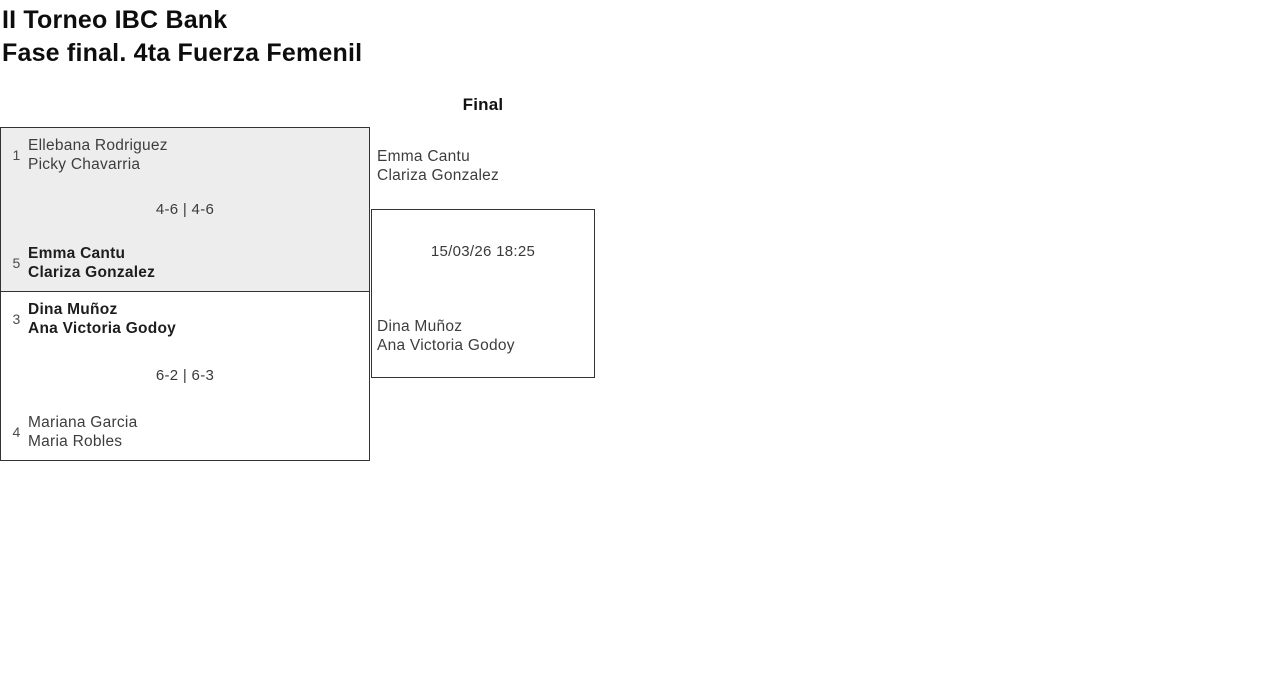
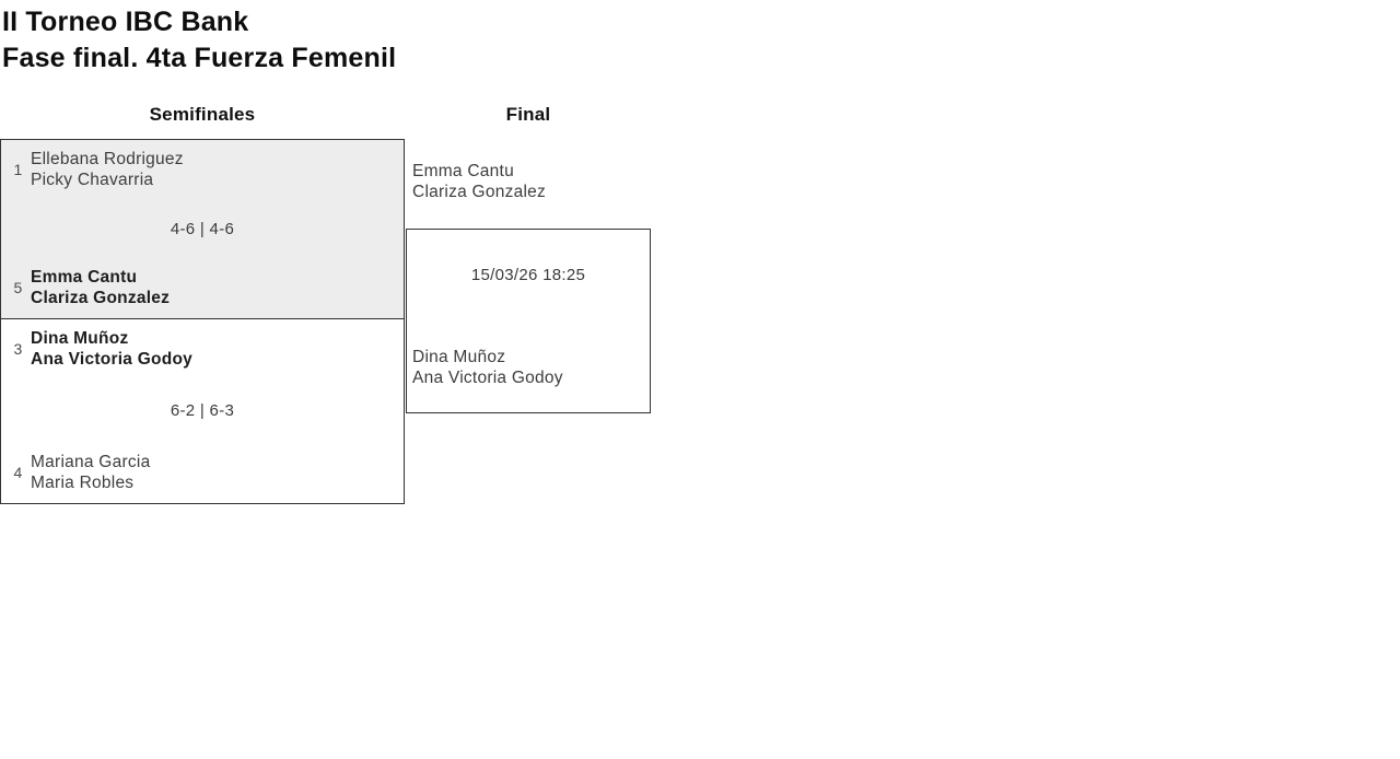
  II Torneo IBC Bank
  Fase final. 4ta Fuerza Femenil
+ Semifinales
  Final
  1
  Ellebana Rodriguez
  Picky Chavarria
  4-6 | 4-6
  5
  Emma Cantu
  Clariza Gonzalez
  3
  Dina Muñoz
  Ana Victoria Godoy
  6-2 | 6-3
  4
  Mariana Garcia
  Maria Robles
  Emma Cantu
  Clariza Gonzalez
  15/03/26 18:25
  Dina Muñoz
  Ana Victoria Godoy
